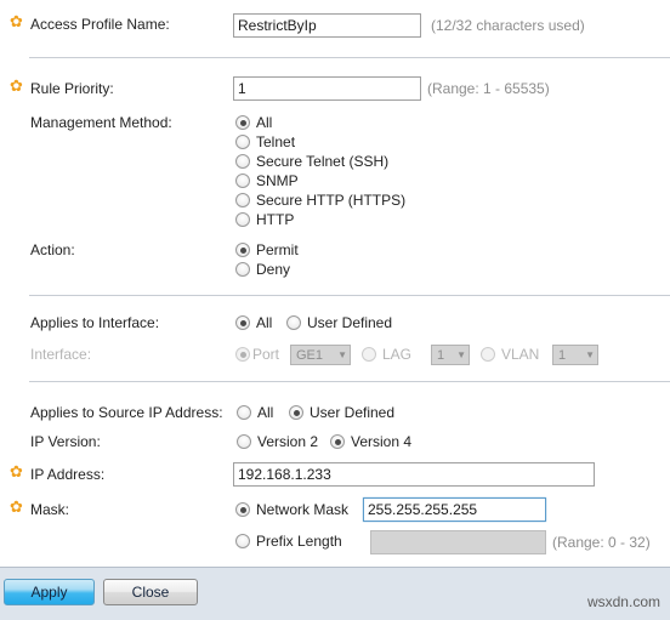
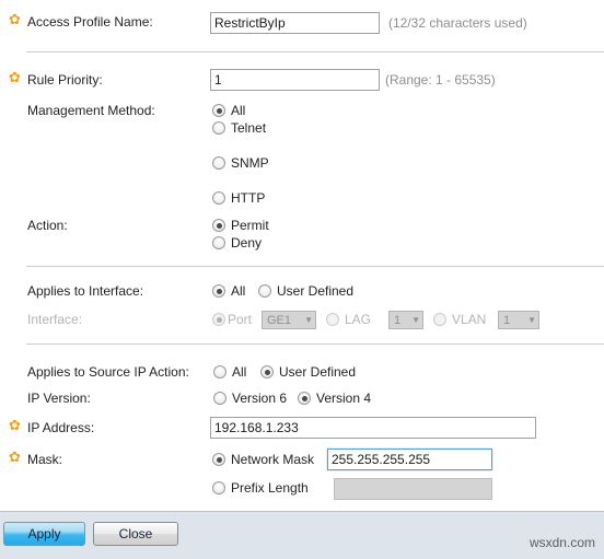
  ✿
  Access Profile Name:
  RestrictByIp
  (12/32 characters used)
  ✿
  Rule Priority:
  1
  (Range: 1 - 65535)
  Management Method:
  All
  Telnet
- Secure Telnet (SSH)
  SNMP
- Secure HTTP (HTTPS)
  HTTP
  Action:
  Permit
  Deny
  Applies to Interface:
  All
  User Defined
  Interface:
  Port
  GE1
  ▼
  LAG
  1
  ▼
  VLAN
  1
  ▼
- Applies to Source IP Address:
+ Applies to Source IP Action:
  All
  User Defined
  IP Version:
- Version 2
+ Version 6
  Version 4
  ✿
  IP Address:
  192.168.1.233
  ✿
  Mask:
  Network Mask
  255.255.255.255
  Prefix Length
- (Range: 0 - 32)
  Apply
  Close
  wsxdn.com
